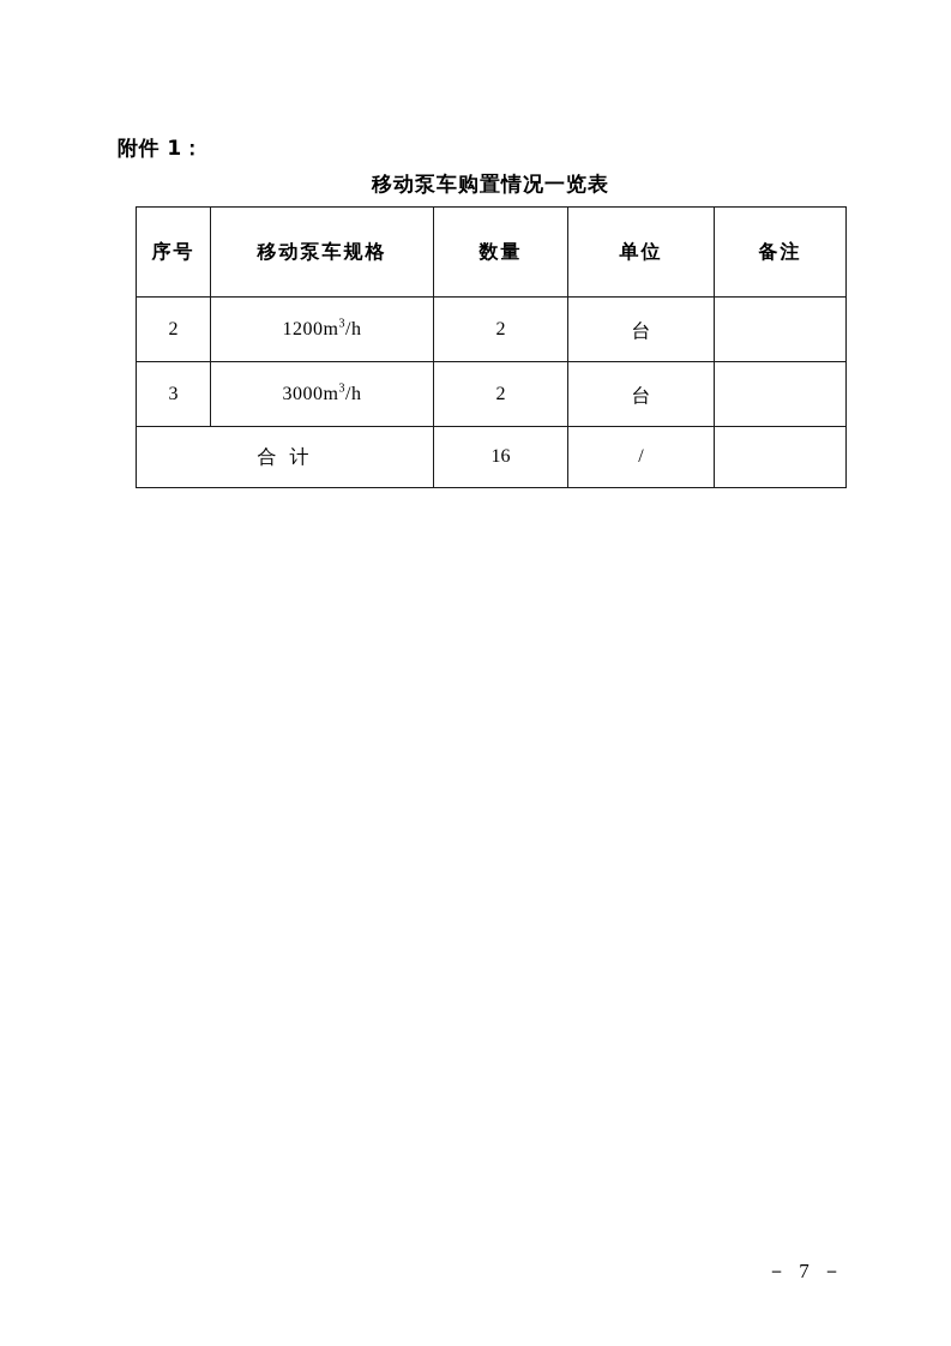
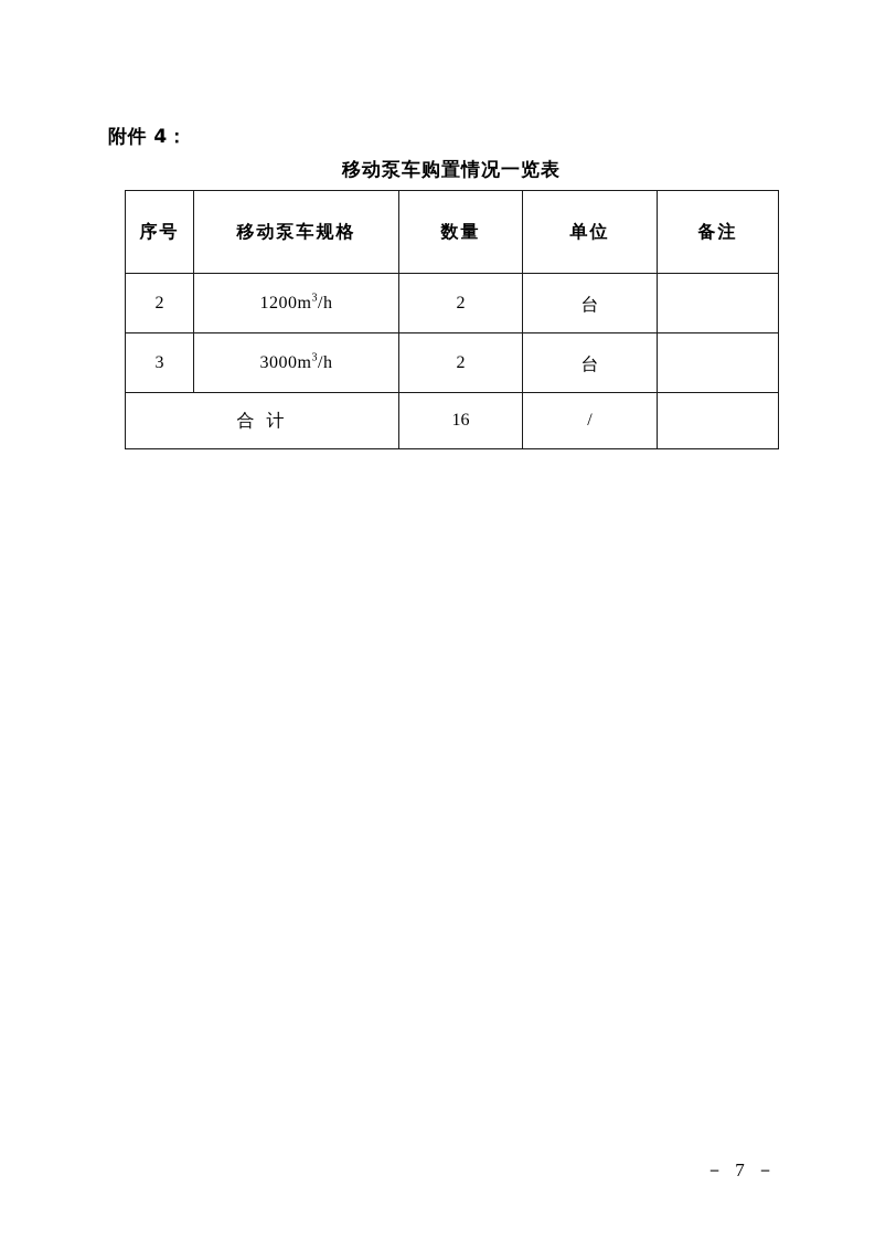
- 附件 1：
+ 附件 4：
  移动泵车购置情况一览表
  序号	移动泵车规格	数量	单位	备注
  2	1200m3/h	2	台
  3	3000m3/h	2	台
  合 计	16	/
  － 7 －
